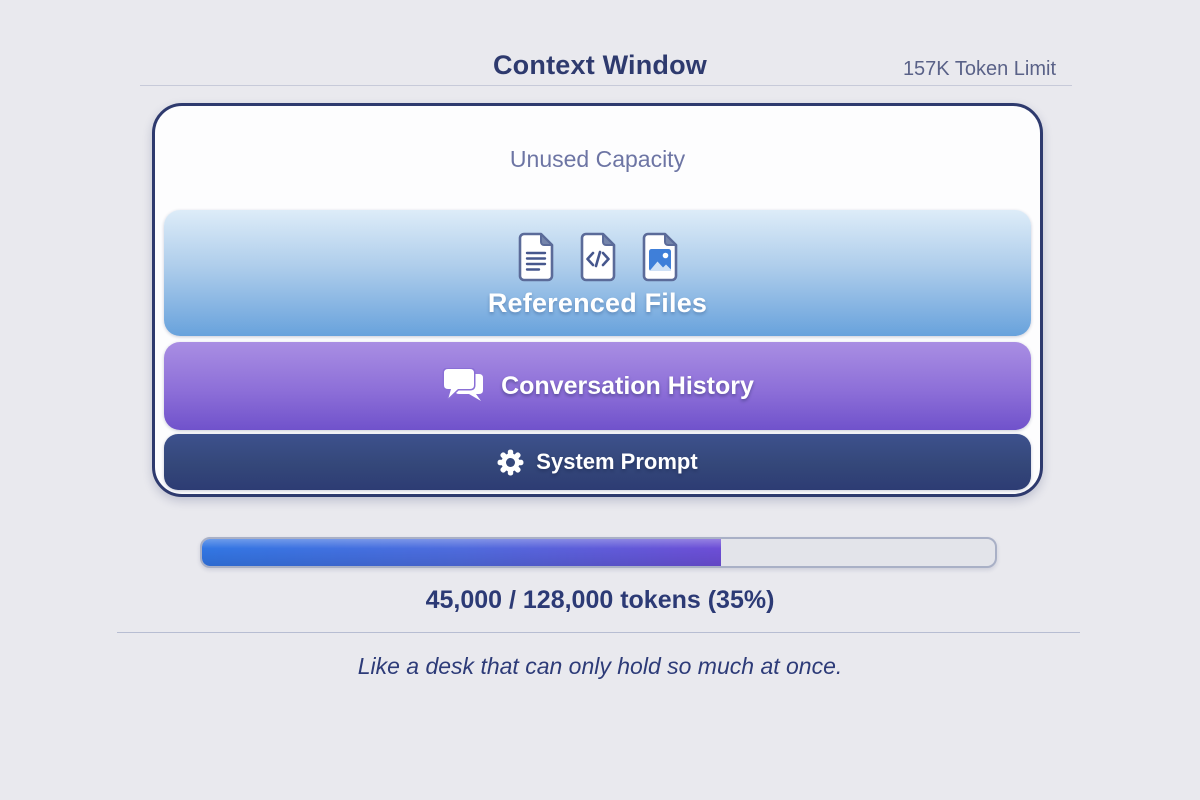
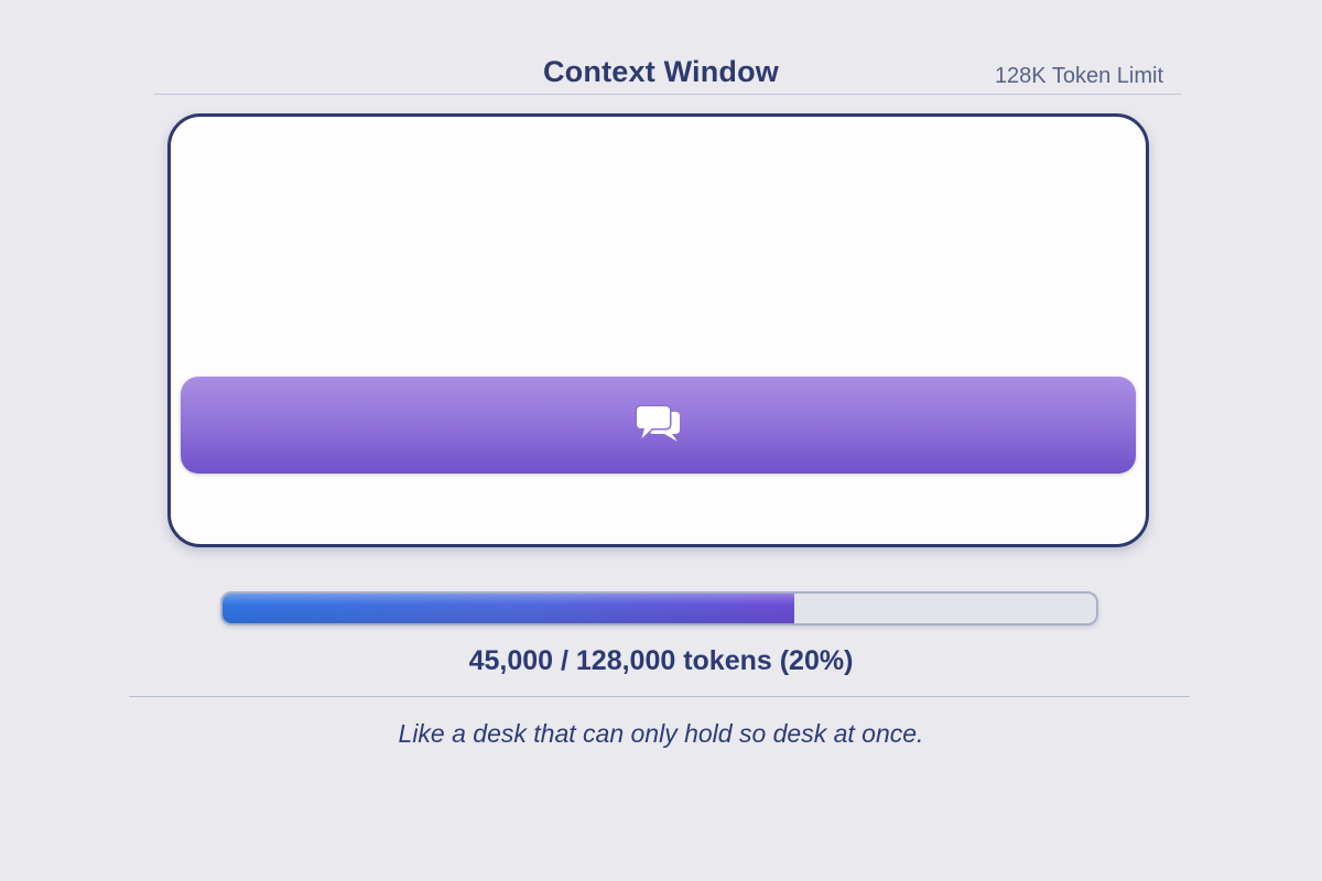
  Context Window
- 157K Token Limit
+ 128K Token Limit
- Unused Capacity
- Referenced Files
- Conversation History
- System Prompt
- 45,000 / 128,000 tokens (35%)
+ 45,000 / 128,000 tokens (20%)
- Like a desk that can only hold so much at once.
+ Like a desk that can only hold so desk at once.
